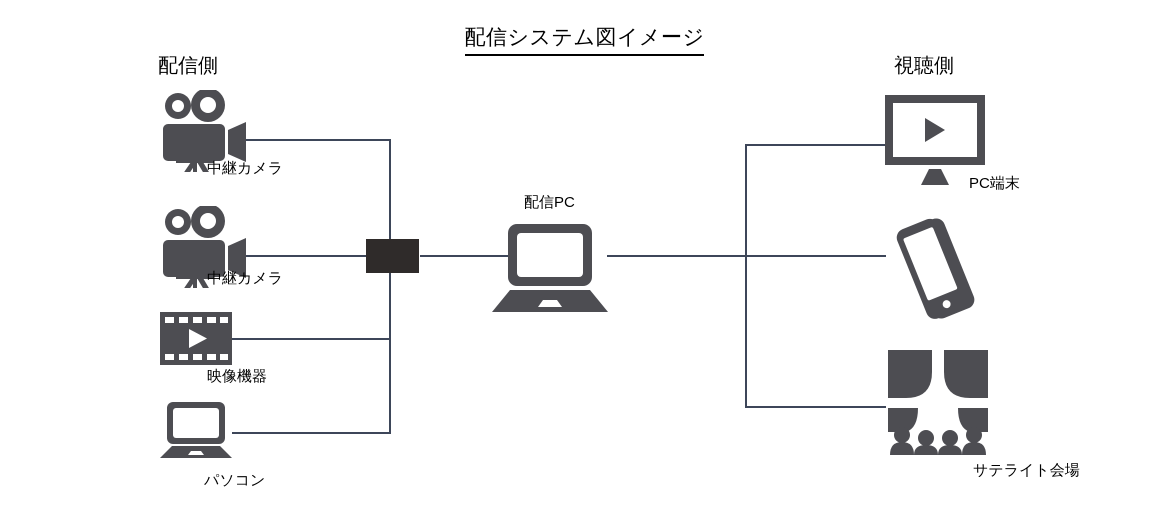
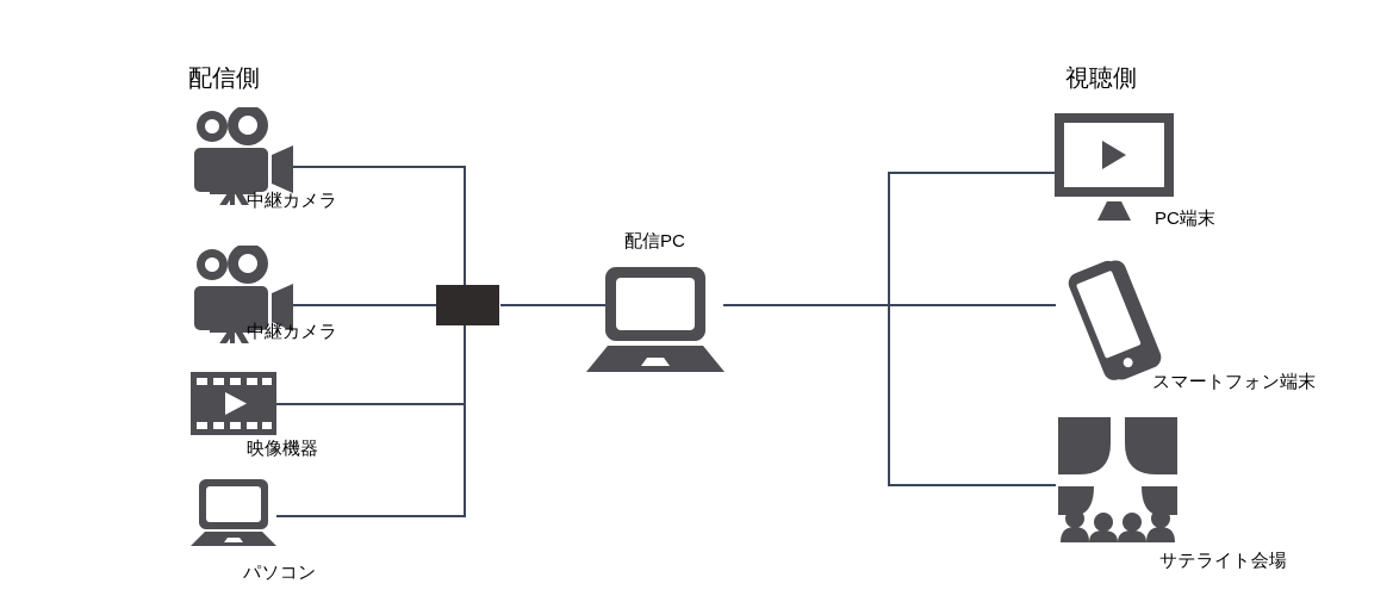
- 配信システム図イメージ
  配信側
  視聴側
  中継カメラ
  中継カメラ
  映像機器
  パソコン
  配信PC
  PC端末
+ スマートフォン端末
  サテライト会場
